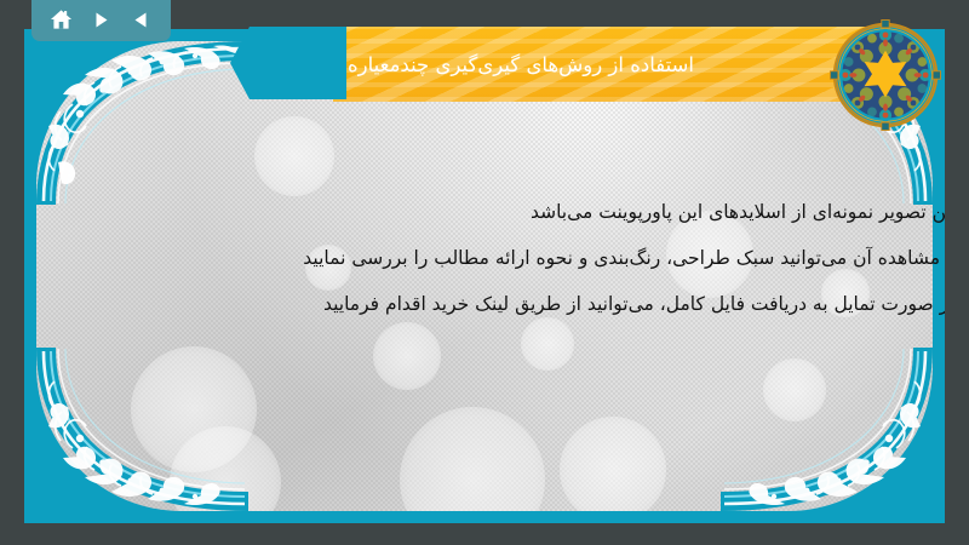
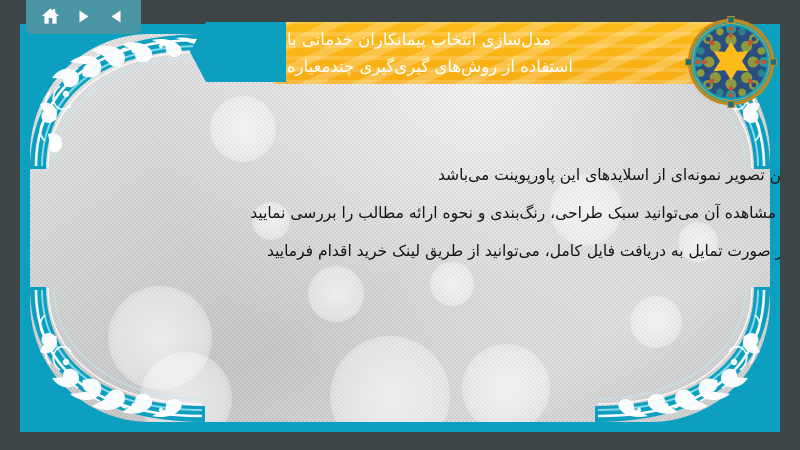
  ن تصویر نمونه‌ای از اسلایدهای این پاورپوینت می‌باشد
  مشاهده آن میتوانید سبک طراحی، رنگ‌بندی و نحوه ارائه مطالب را بررسی نمایید
  ر صورت تمایل به دریافت فایل کامل، می‌توانید از طریق لینک خرید اقدام فرمایید
+ مدل‌سازی انتخاب پیمانکاران خدماتی با
  استفاده از روش‌های گیری‌گیری چندمعیاره
